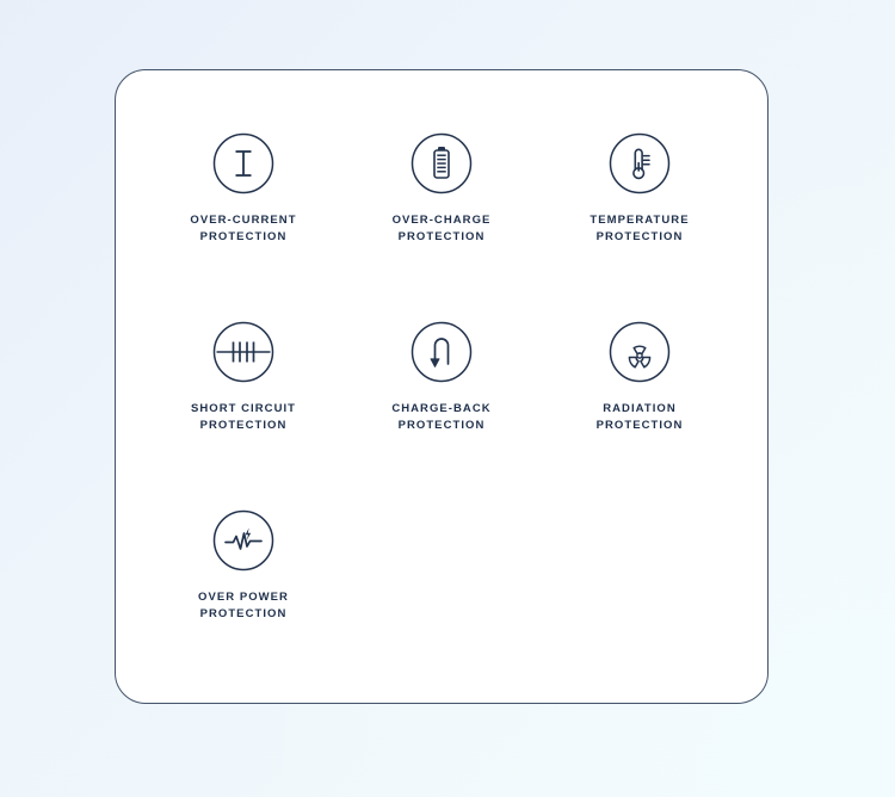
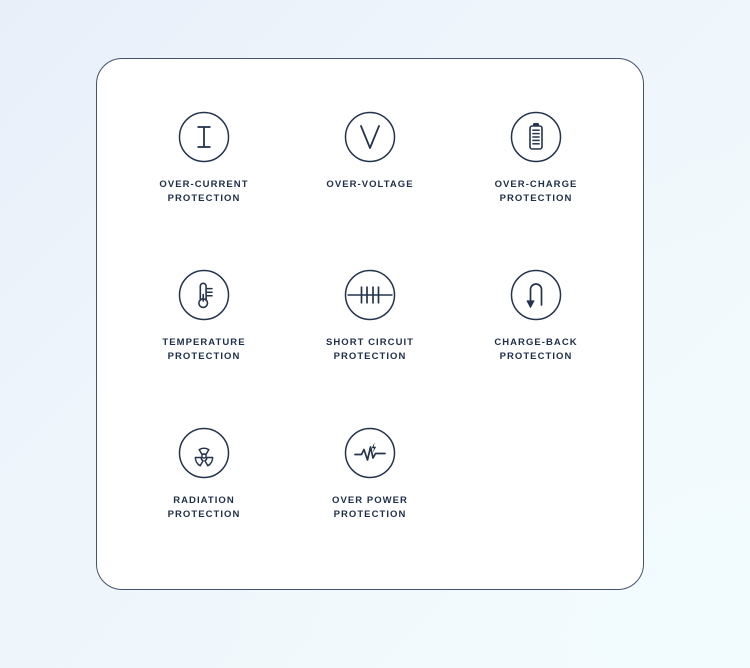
  OVER-CURRENT
  PROTECTION
+ OVER-VOLTAGE
  OVER-CHARGE
  PROTECTION
  TEMPERATURE
  PROTECTION
  SHORT CIRCUIT
  PROTECTION
  CHARGE-BACK
  PROTECTION
  RADIATION
  PROTECTION
  OVER POWER
  PROTECTION
